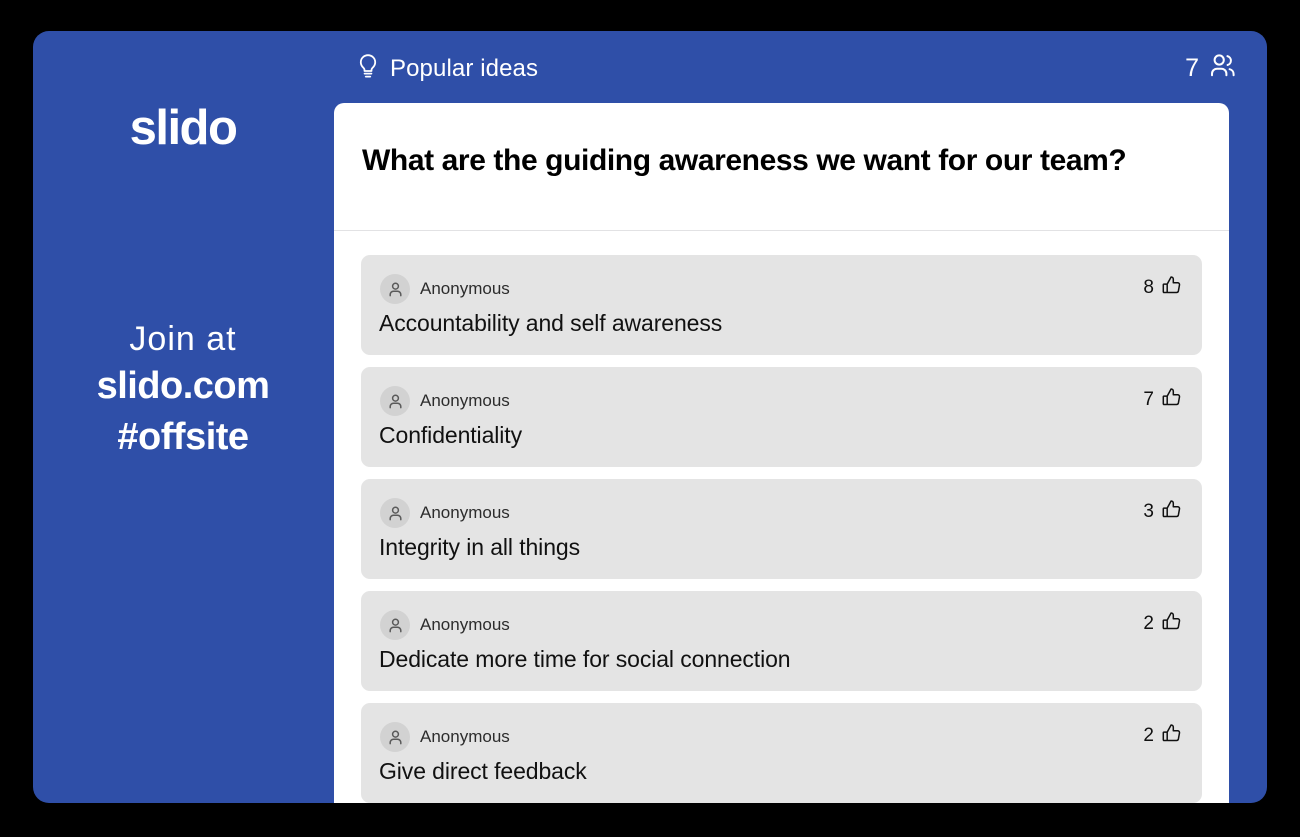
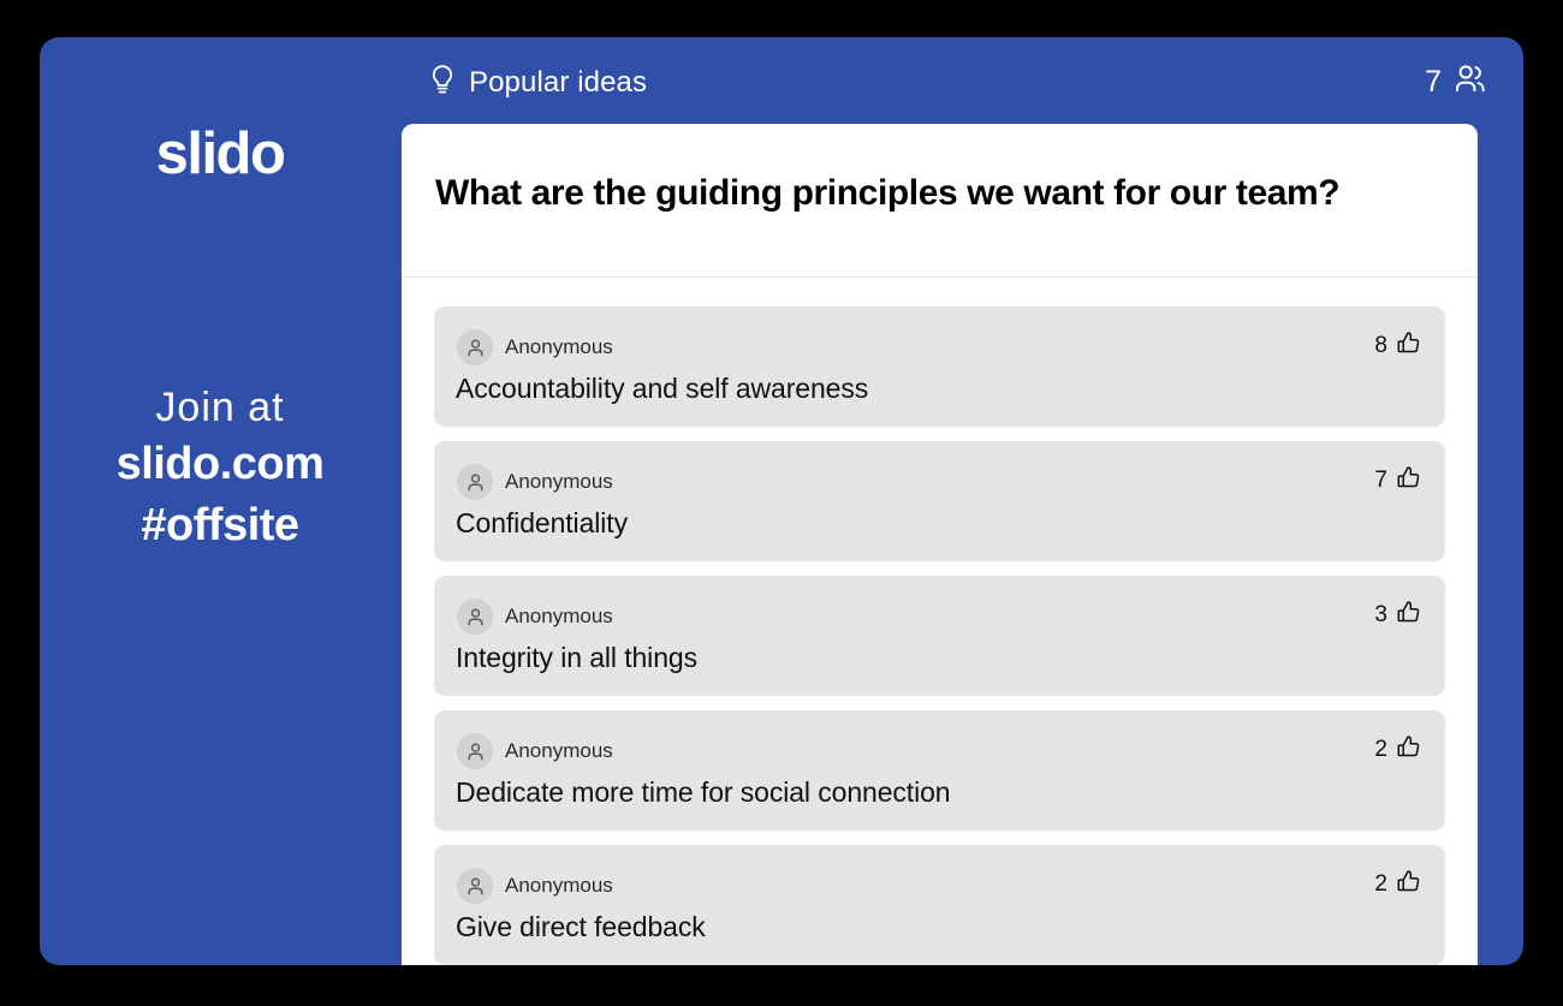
  slido
  Join at
  slido.com
  #offsite
  Popular ideas
  7
- What are the guiding awareness we want for our team?
+ What are the guiding principles we want for our team?
  Anonymous
  8
  Accountability and self awareness
  Anonymous
  7
  Confidentiality
  Anonymous
  3
  Integrity in all things
  Anonymous
  2
  Dedicate more time for social connection
  Anonymous
  2
  Give direct feedback
